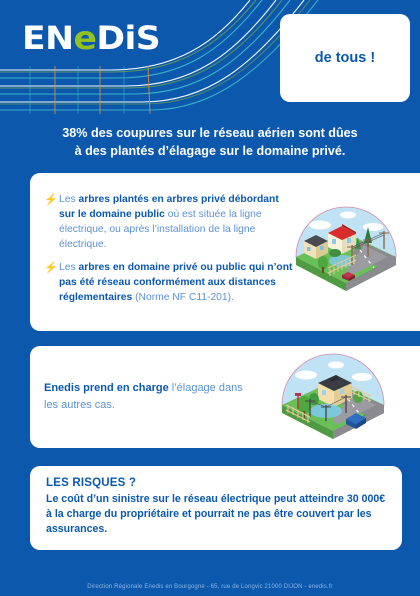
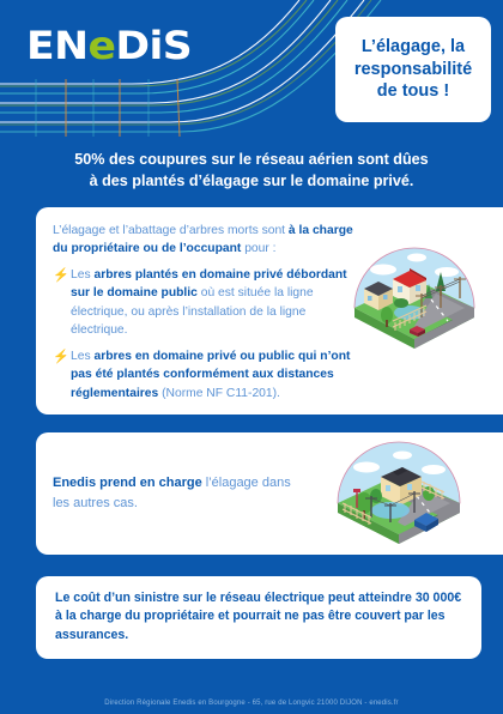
  ENeDiS
+ L’élagage, la
+ responsabilité
  de tous !
- 38% des coupures sur le réseau aérien sont dûes
+ 50% des coupures sur le réseau aérien sont dûes
  à des plantés d’élagage sur le domaine privé.
+ L’élagage et l’abattage d’arbres morts sont à la charge du propriétaire ou de l’occupant pour :
  ⚡
- Les arbres plantés en arbres privé débordant sur le domaine public où est située la ligne électrique, ou après l’installation de la ligne électrique.
+ Les arbres plantés en domaine privé débordant sur le domaine public où est située la ligne électrique, ou après l’installation de la ligne électrique.
  ⚡
- Les arbres en domaine privé ou public qui n’ont pas été réseau conformément aux distances réglementaires (Norme NF C11-201).
+ Les arbres en domaine privé ou public qui n’ont pas été plantés conformément aux distances réglementaires (Norme NF C11-201).
  Enedis prend en charge l’élagage dans les autres cas.
- LES RISQUES ?
  Le coût d’un sinistre sur le réseau électrique peut atteindre 30 000€ à la charge du propriétaire et pourrait ne pas être couvert par les assurances.
